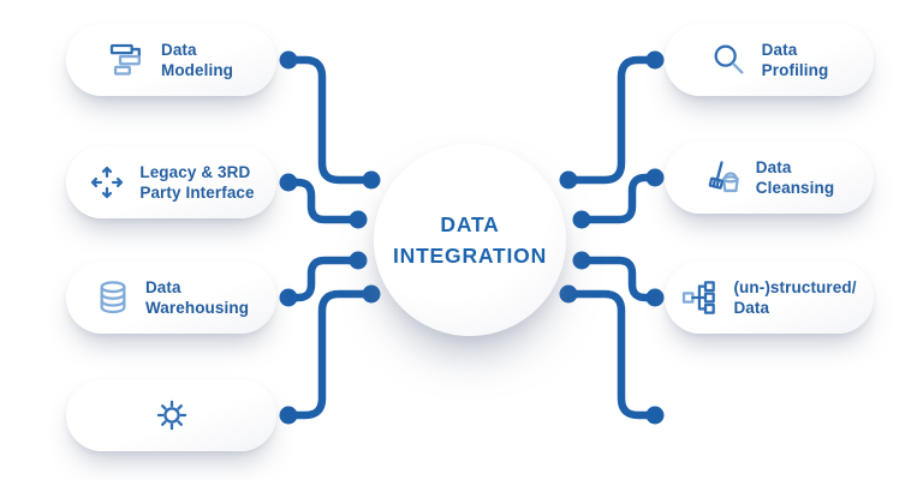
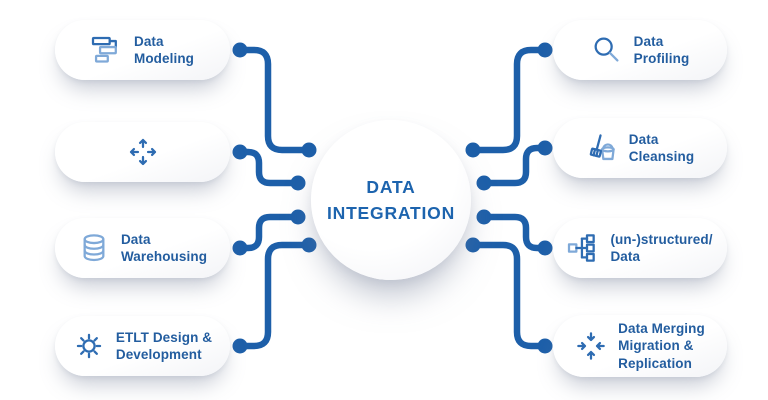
  Data
  Modeling
- Legacy & 3RD
- Party Interface
  Data
  Warehousing
+ ETLT Design &
+ Development
  DATA
  INTEGRATION
  Data
  Profiling
  Data
  Cleansing
  (un-)structured/
  Data
+ Data Merging
+ Migration &
+ Replication
